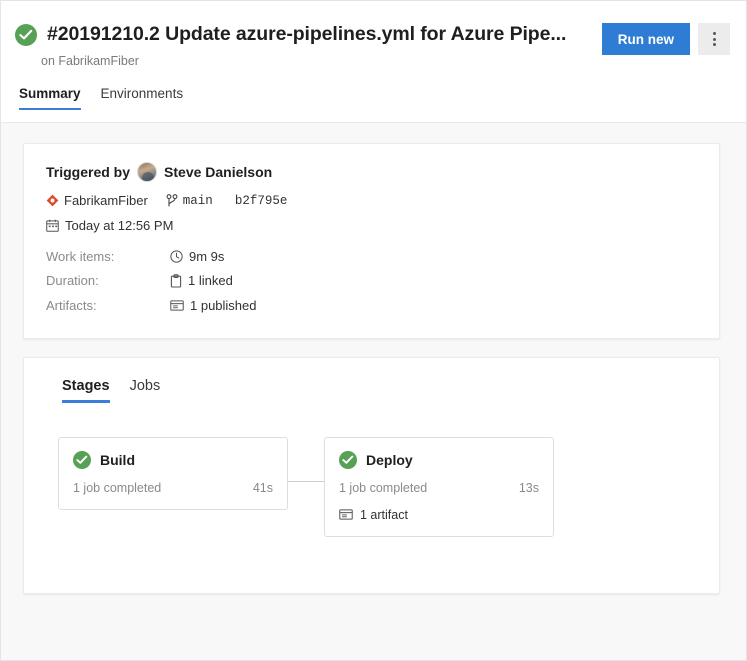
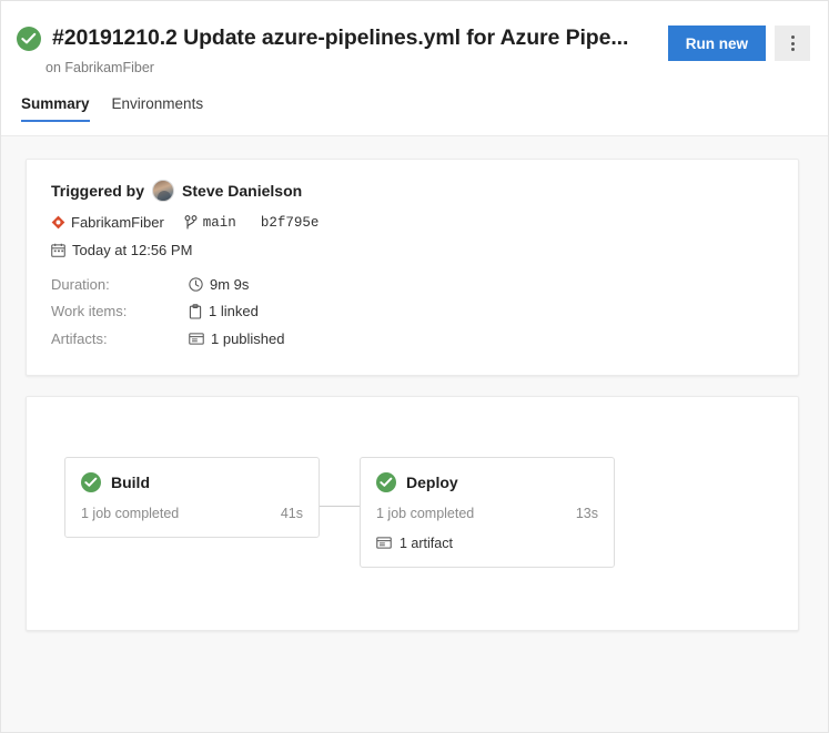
  #20191210.2 Update azure-pipelines.yml for Azure Pipe...
  Run new
  on FabrikamFiber
  Summary
  Environments
  Triggered by
  Steve Danielson
  FabrikamFiber
  main
  b2f795e
  Today at 12:56 PM
- Work items:
+ Duration:
  9m 9s
- Duration:
+ Work items:
  1 linked
  Artifacts:
  1 published
- Stages
- Jobs
  Build
  1 job completed
  41s
  Deploy
  1 job completed
  13s
  1 artifact
